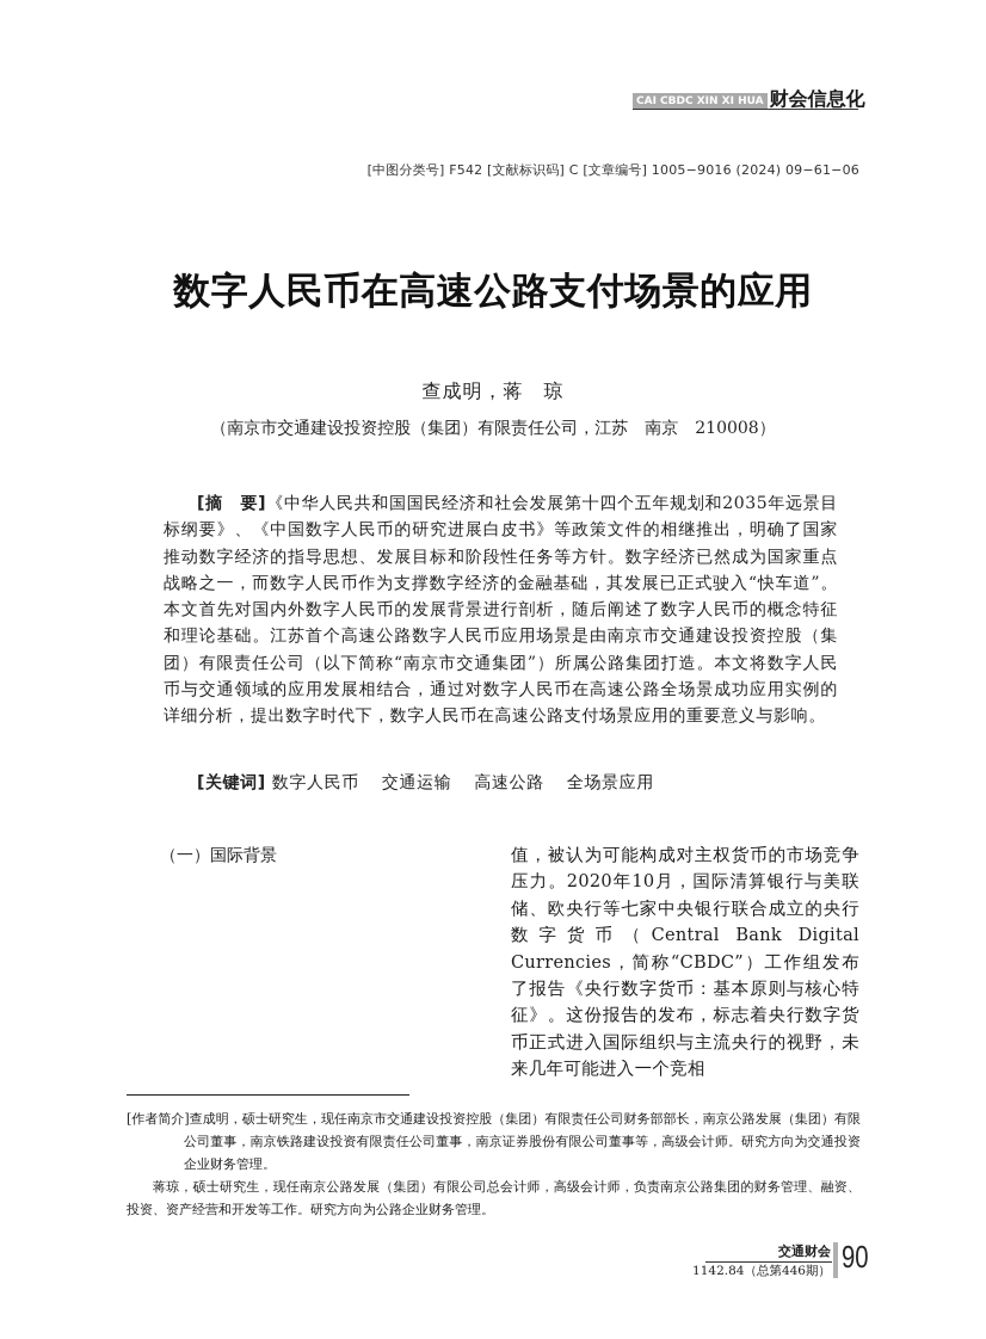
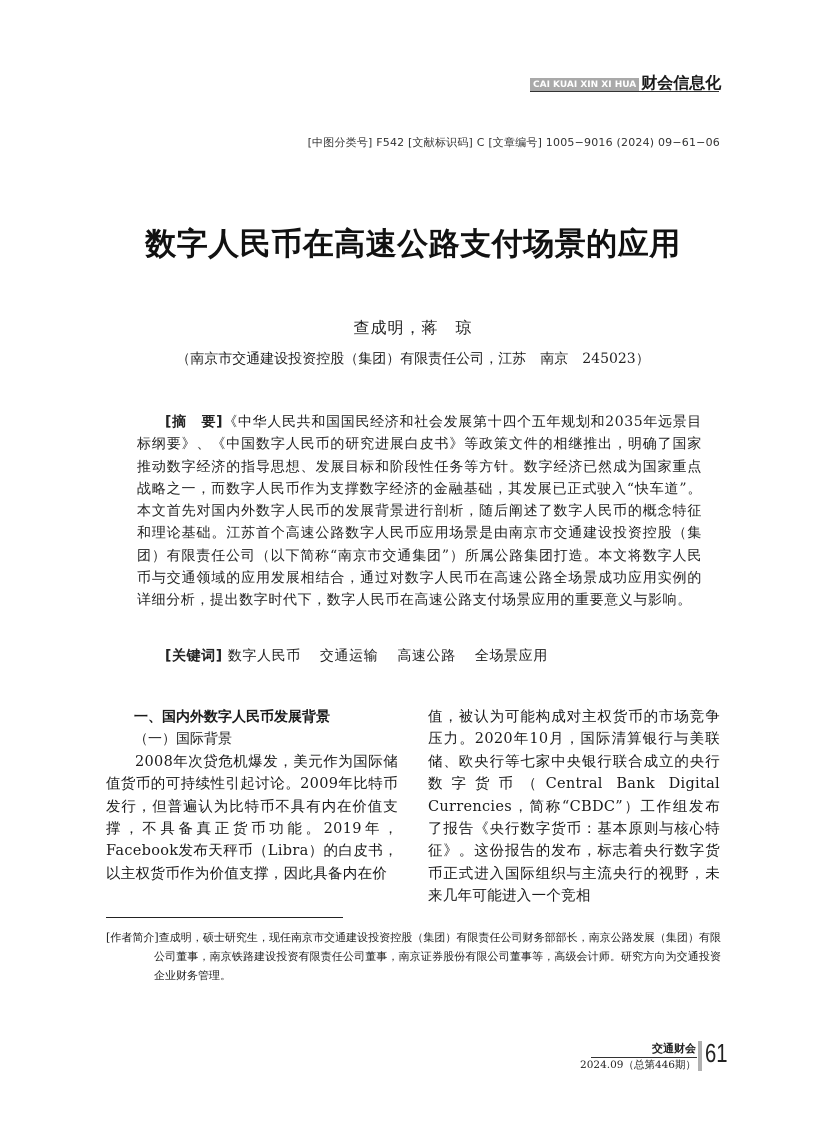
- CAI CBDC XIN XI HUA
+ CAI KUAI XIN XI HUA
  财会信息化
  [中图分类号] F542 [文献标识码] C [文章编号] 1005−9016 (2024) 09−61−06
  数字人民币在高速公路支付场景的应用
  查成明，蒋 琼
- （南京市交通建设投资控股（集团）有限责任公司，江苏 南京 210008）
+ （南京市交通建设投资控股（集团）有限责任公司，江苏 南京 245023）
  [摘 要]《中华人民共和国国民经济和社会发展第十四个五年规划和2035年远景目标纲要》、《中国数字人民币的研究进展白皮书》等政策文件的相继推出，明确了国家推动数字经济的指导思想、发展目标和阶段性任务等方针。数字经济已然成为国家重点战略之一，而数字人民币作为支撑数字经济的金融基础，其发展已正式驶入“快车道”。本文首先对国内外数字人民币的发展背景进行剖析，随后阐述了数字人民币的概念特征和理论基础。江苏首个高速公路数字人民币应用场景是由南京市交通建设投资控股（集团）有限责任公司（以下简称“南京市交通集团”）所属公路集团打造。本文将数字人民币与交通领域的应用发展相结合，通过对数字人民币在高速公路全场景成功应用实例的详细分析，提出数字时代下，数字人民币在高速公路支付场景应用的重要意义与影响。
  [关键词] 数字人民币 交通运输 高速公路 全场景应用
+ 一、国内外数字人民币发展背景
  （一）国际背景
+ 2008年次贷危机爆发，美元作为国际储值货币的可持续性引起讨论。2009年比特币发行，但普遍认为比特币不具有内在价值支撑，不具备真正货币功能。2019年，Facebook发布天秤币（Libra）的白皮书，以主权货币作为价值支撑，因此具备内在价
  值，被认为可能构成对主权货币的市场竞争压力。2020年10月，国际清算银行与美联储、欧央行等七家中央银行联合成立的央行数字货币（Central Bank Digital Currencies，简称“CBDC”）工作组发布了报告《央行数字货币：基本原则与核心特征》。这份报告的发布，标志着央行数字货币正式进入国际组织与主流央行的视野，未来几年可能进入一个竞相
  [作者简介]查成明，硕士研究生，现任南京市交通建设投资控股（集团）有限责任公司财务部部长，南京公路发展（集团）有限公司董事，南京铁路建设投资有限责任公司董事，南京证券股份有限公司董事等，高级会计师。研究方向为交通投资企业财务管理。
- 蒋琼，硕士研究生，现任南京公路发展（集团）有限公司总会计师，高级会计师，负责南京公路集团的财务管理、融资、投资、资产经营和开发等工作。研究方向为公路企业财务管理。
  交通财会
- 1142.84（总第446期）
+ 2024.09（总第446期）
- 90
+ 61
